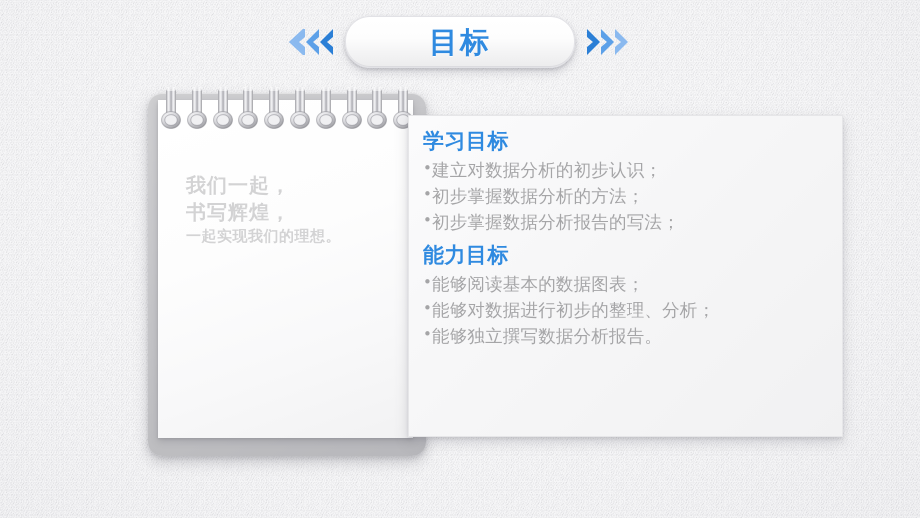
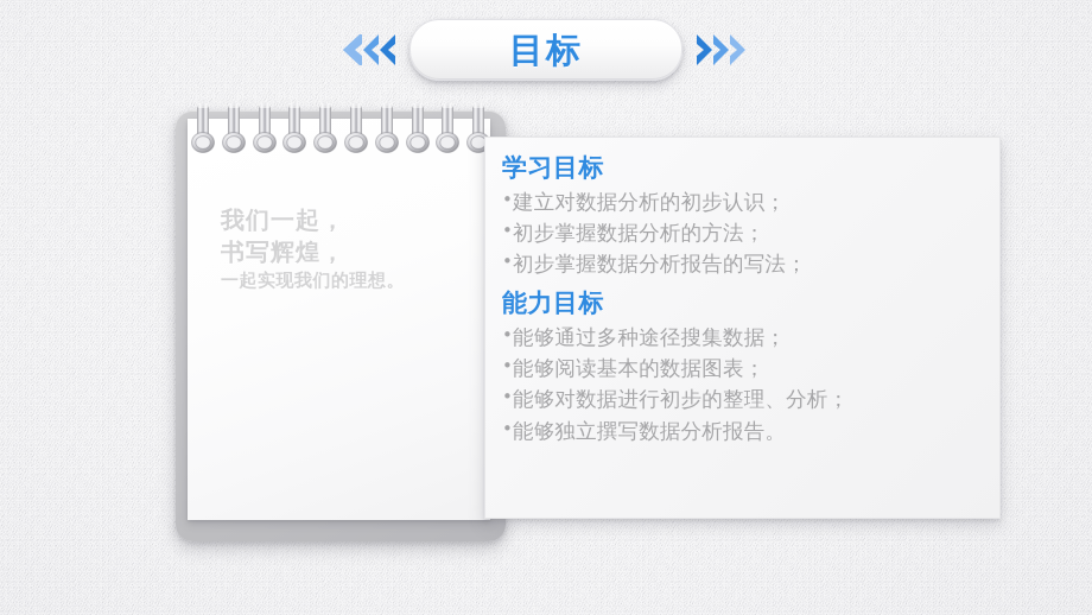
  目标
  我们一起，
  书写辉煌，
  一起实现我们的理想。
  学习目标
  建立对数据分析的初步认识；
  初步掌握数据分析的方法；
  初步掌握数据分析报告的写法；
  能力目标
+ 能够通过多种途径搜集数据；
  能够阅读基本的数据图表；
  能够对数据进行初步的整理、分析；
  能够独立撰写数据分析报告。
